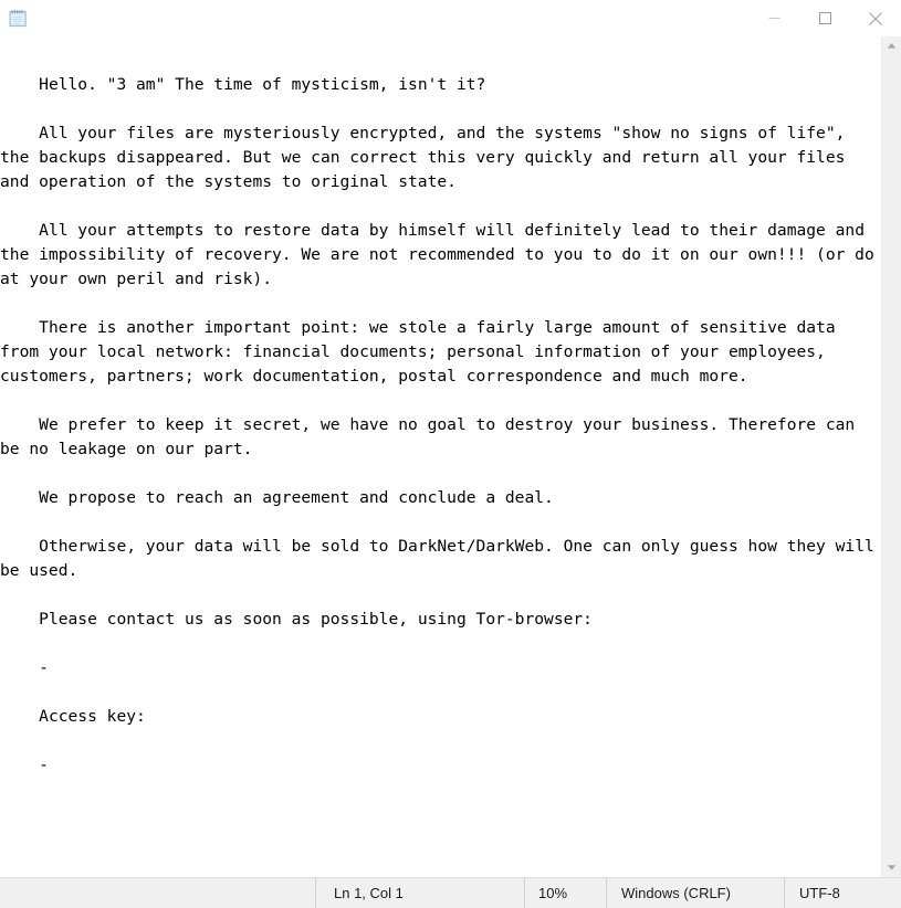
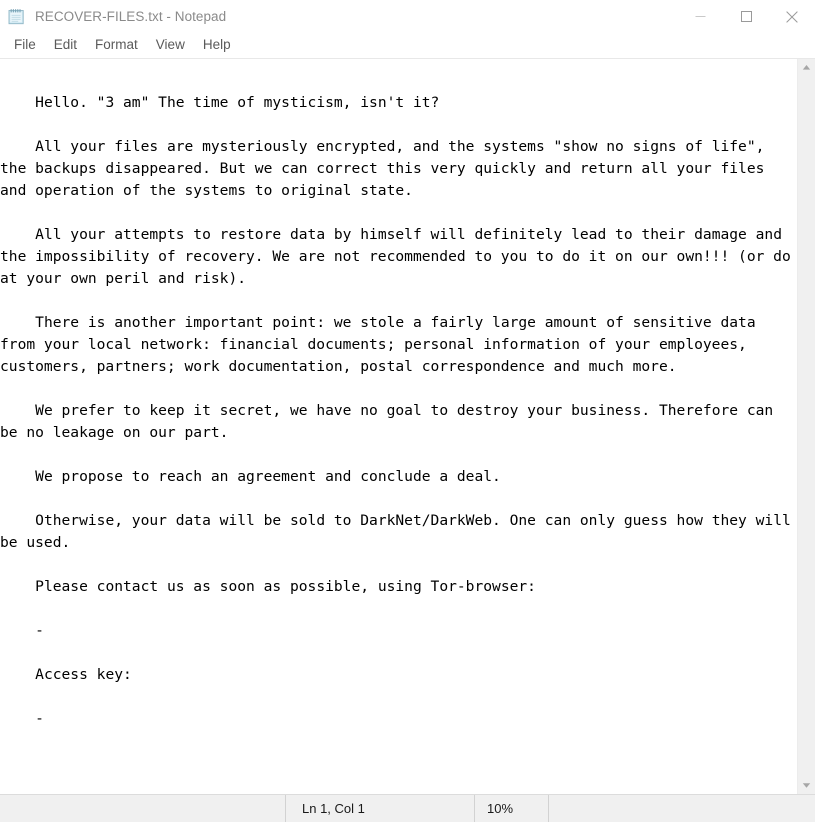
+ RECOVER-FILES.txt - Notepad
+ File
+ Edit
+ Format
+ View
+ Help
  Hello. "3 am" The time of mysticism, isn't it?
  All your files are mysteriously encrypted, and the systems "show no signs of life", the backups disappeared. But we can correct this very quickly and return all your files and operation of the systems to original state.
  All your attempts to restore data by himself will definitely lead to their damage and the impossibility of recovery. We are not recommended to you to do it on our own!!! (or do at your own peril and risk).
  There is another important point: we stole a fairly large amount of sensitive data from your local network: financial documents; personal information of your employees, customers, partners; work documentation, postal correspondence and much more.
  We prefer to keep it secret, we have no goal to destroy your business. Therefore can be no leakage on our part.
  We propose to reach an agreement and conclude a deal.
  Otherwise, your data will be sold to DarkNet/DarkWeb. One can only guess how they will be used.
  Please contact us as soon as possible, using Tor-browser:
  -
  Access key:
  -
  Ln 1, Col 1
  10%
- Windows (CRLF)
- UTF-8
